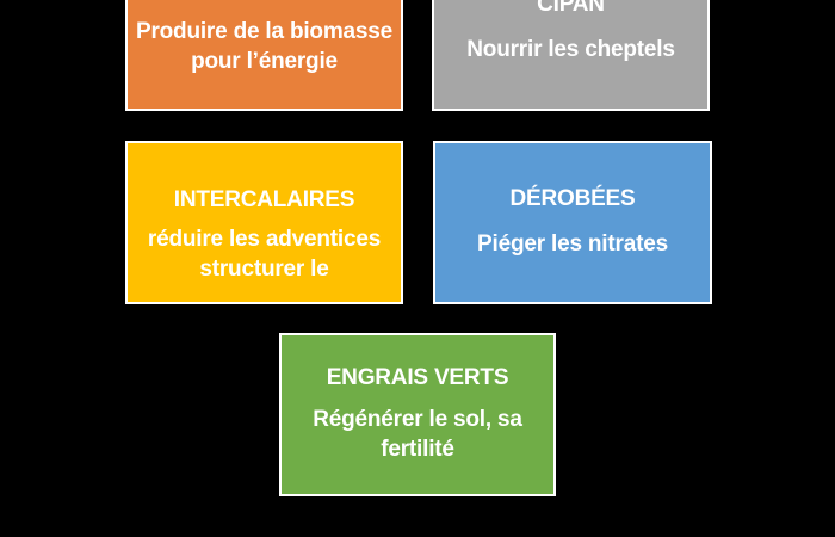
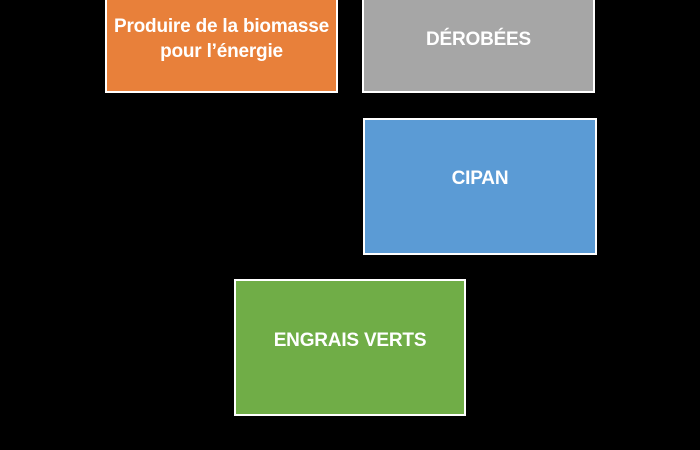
  Produire de la biomasse pour l’énergie
- CIPAN
+ DÉROBÉES
- Nourrir les cheptels
- INTERCALAIRES
- réduire les adventices structurer le
- DÉROBÉES
+ CIPAN
- Piéger les nitrates
  ENGRAIS VERTS
- Régénérer le sol, sa fertilité
